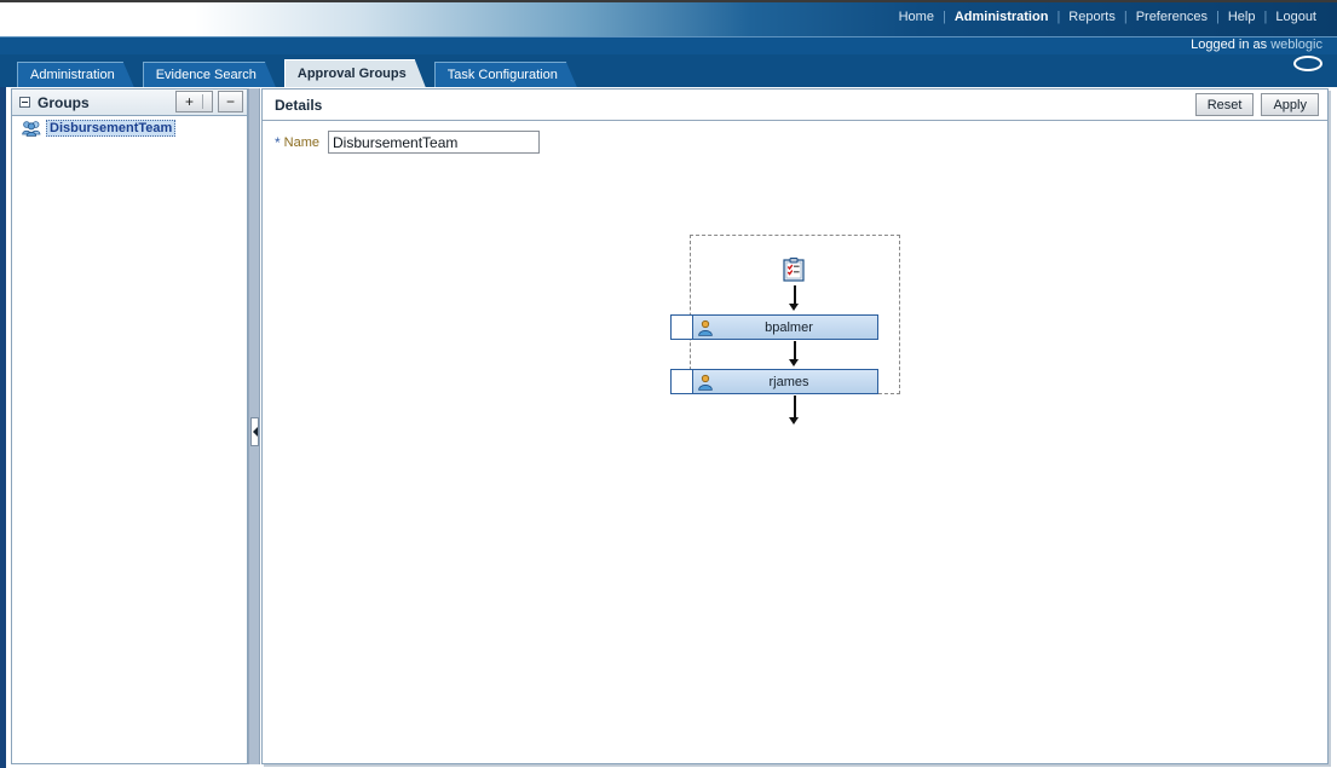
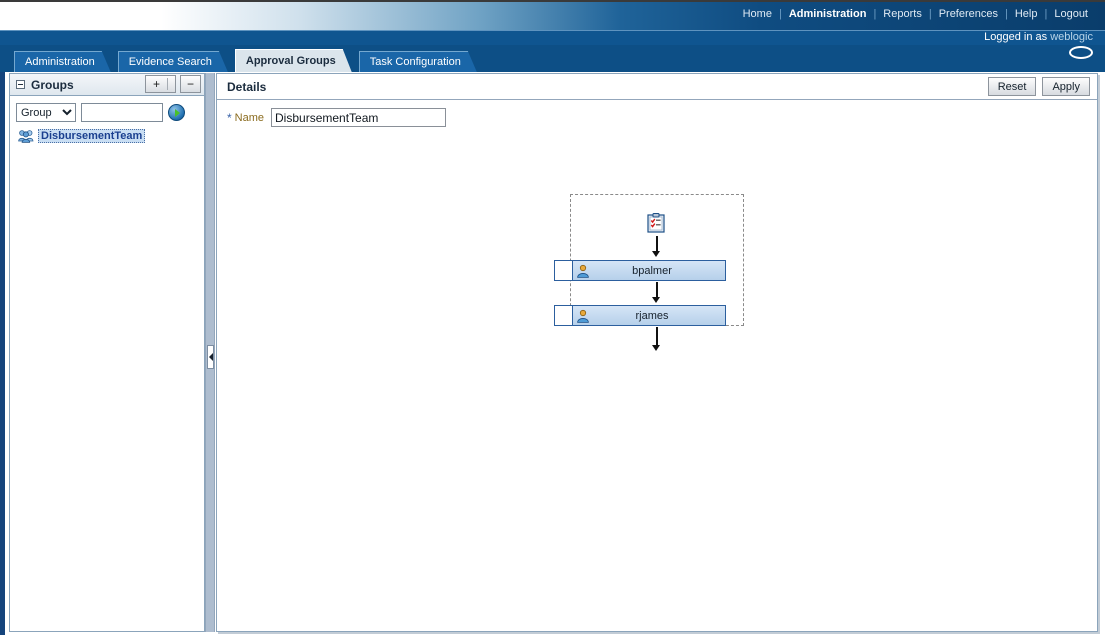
  Home
  |
  Administration
  |
  Reports
  |
  Preferences
  |
  Help
  |
  Logout
  Logged in as weblogic
  Administration
  Evidence Search
  Approval Groups
  Task Configuration
  Groups
  +
  −
+ Group
  DisbursementTeam
  Details
  Reset
  Apply
  *
  Name
  DisbursementTeam
  bpalmer
  rjames
